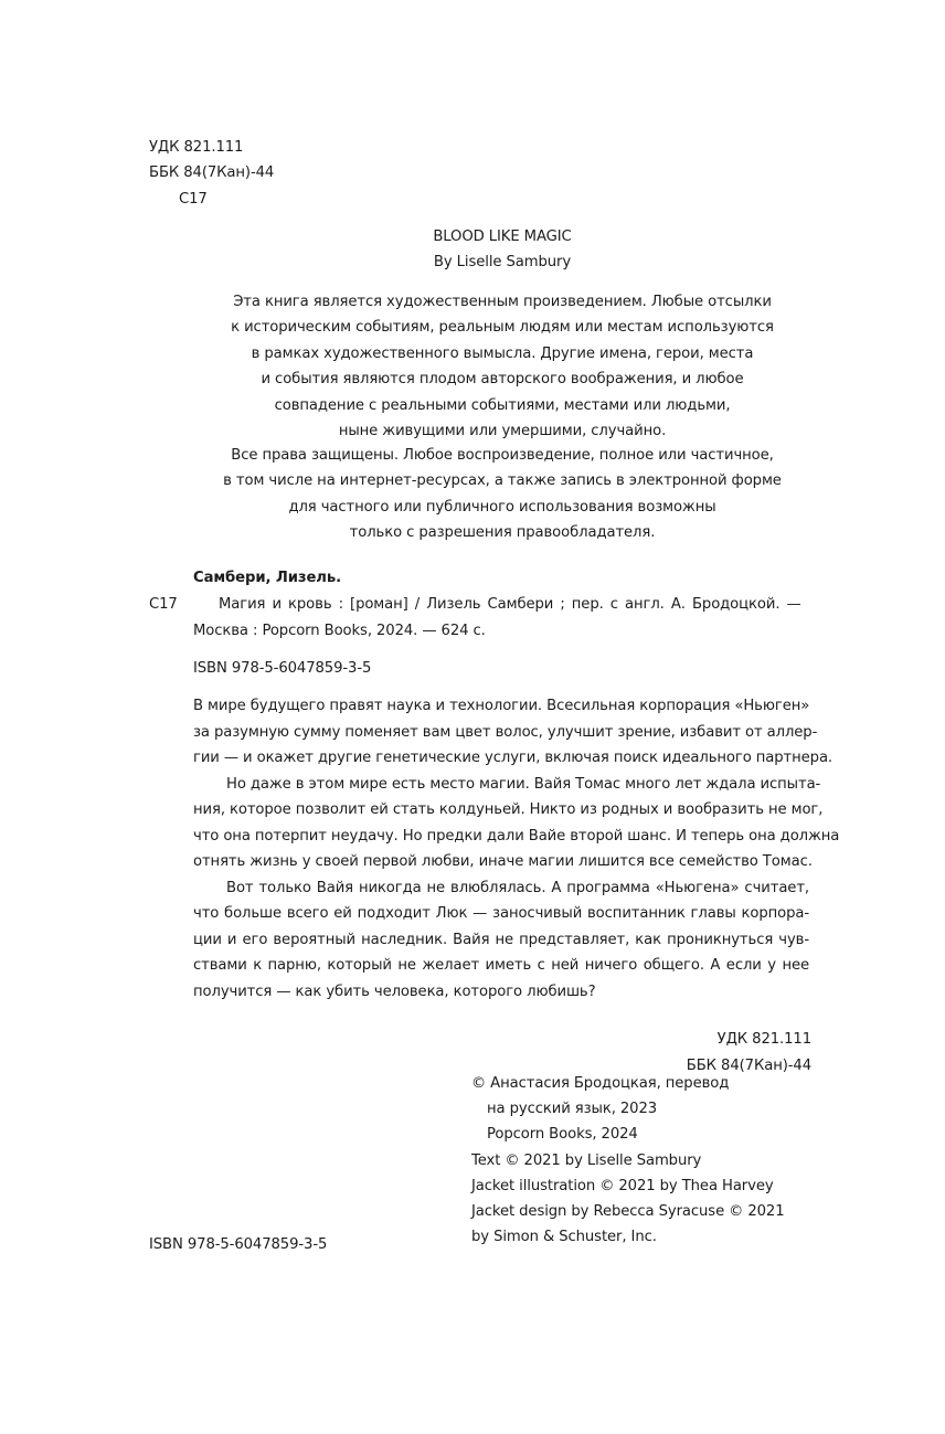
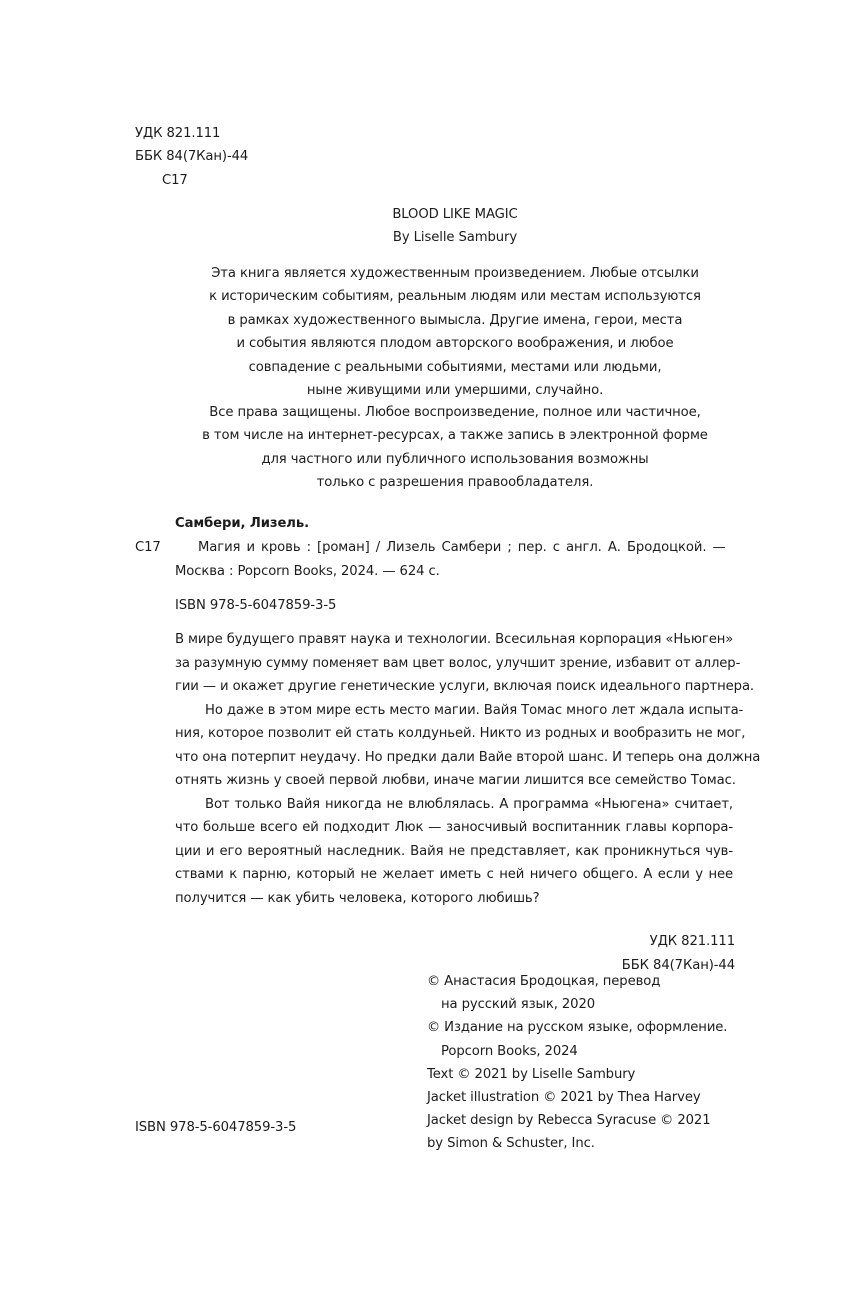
  УДК 821.111
  ББК 84(7Кан)-44
  С17
  BLOOD LIKE MAGIC
  By Liselle Sambury
  Эта книга является художественным произведением. Любые отсылки
  к историческим событиям, реальным людям или местам используются
  в рамках художественного вымысла. Другие имена, герои, места
  и события являются плодом авторского воображения, и любое
  совпадение с реальными событиями, местами или людьми,
  ныне живущими или умершими, случайно.
  Все права защищены. Любое воспроизведение, полное или частичное,
  в том числе на интернет-ресурсах, а также запись в электронной форме
  для частного или публичного использования возможны
  только с разрешения правообладателя.
  Самбери, Лизель.
  С17
  Магия и кровь : [роман] / Лизель Самбери ; пер. с англ. А. Бродоцкой. —
  Москва : Popcorn Books, 2024. — 624 с.
  ISBN 978-5-6047859-3-5
  В мире будущего правят наука и технологии. Всесильная корпорация «Ньюген»
  за разумную сумму поменяет вам цвет волос, улучшит зрение, избавит от аллер-
  гии — и окажет другие генетические услуги, включая поиск идеального партнера.
  Но даже в этом мире есть место магии. Вайя Томас много лет ждала испыта-
  ния, которое позволит ей стать колдуньей. Никто из родных и вообразить не мог,
  что она потерпит неудачу. Но предки дали Вайе второй шанс. И теперь она должна
  отнять жизнь у своей первой любви, иначе магии лишится все семейство Томас.
  Вот только Вайя никогда не влюблялась. А программа «Ньюгена» считает,
  что больше всего ей подходит Люк — заносчивый воспитанник главы корпора-
  ции и его вероятный наследник. Вайя не представляет, как проникнуться чув-
  ствами к парню, который не желает иметь с ней ничего общего. А если у нее
  получится — как убить человека, которого любишь?
  УДК 821.111
  ББК 84(7Кан)-44
  © Анастасия Бродоцкая, перевод
- на русский язык, 2023
+ на русский язык, 2020
+ © Издание на русском языке, оформление.
  Popcorn Books, 2024
  Text © 2021 by Liselle Sambury
  Jacket illustration © 2021 by Thea Harvey
  Jacket design by Rebecca Syracuse © 2021
  by Simon & Schuster, Inc.
  ISBN 978-5-6047859-3-5
